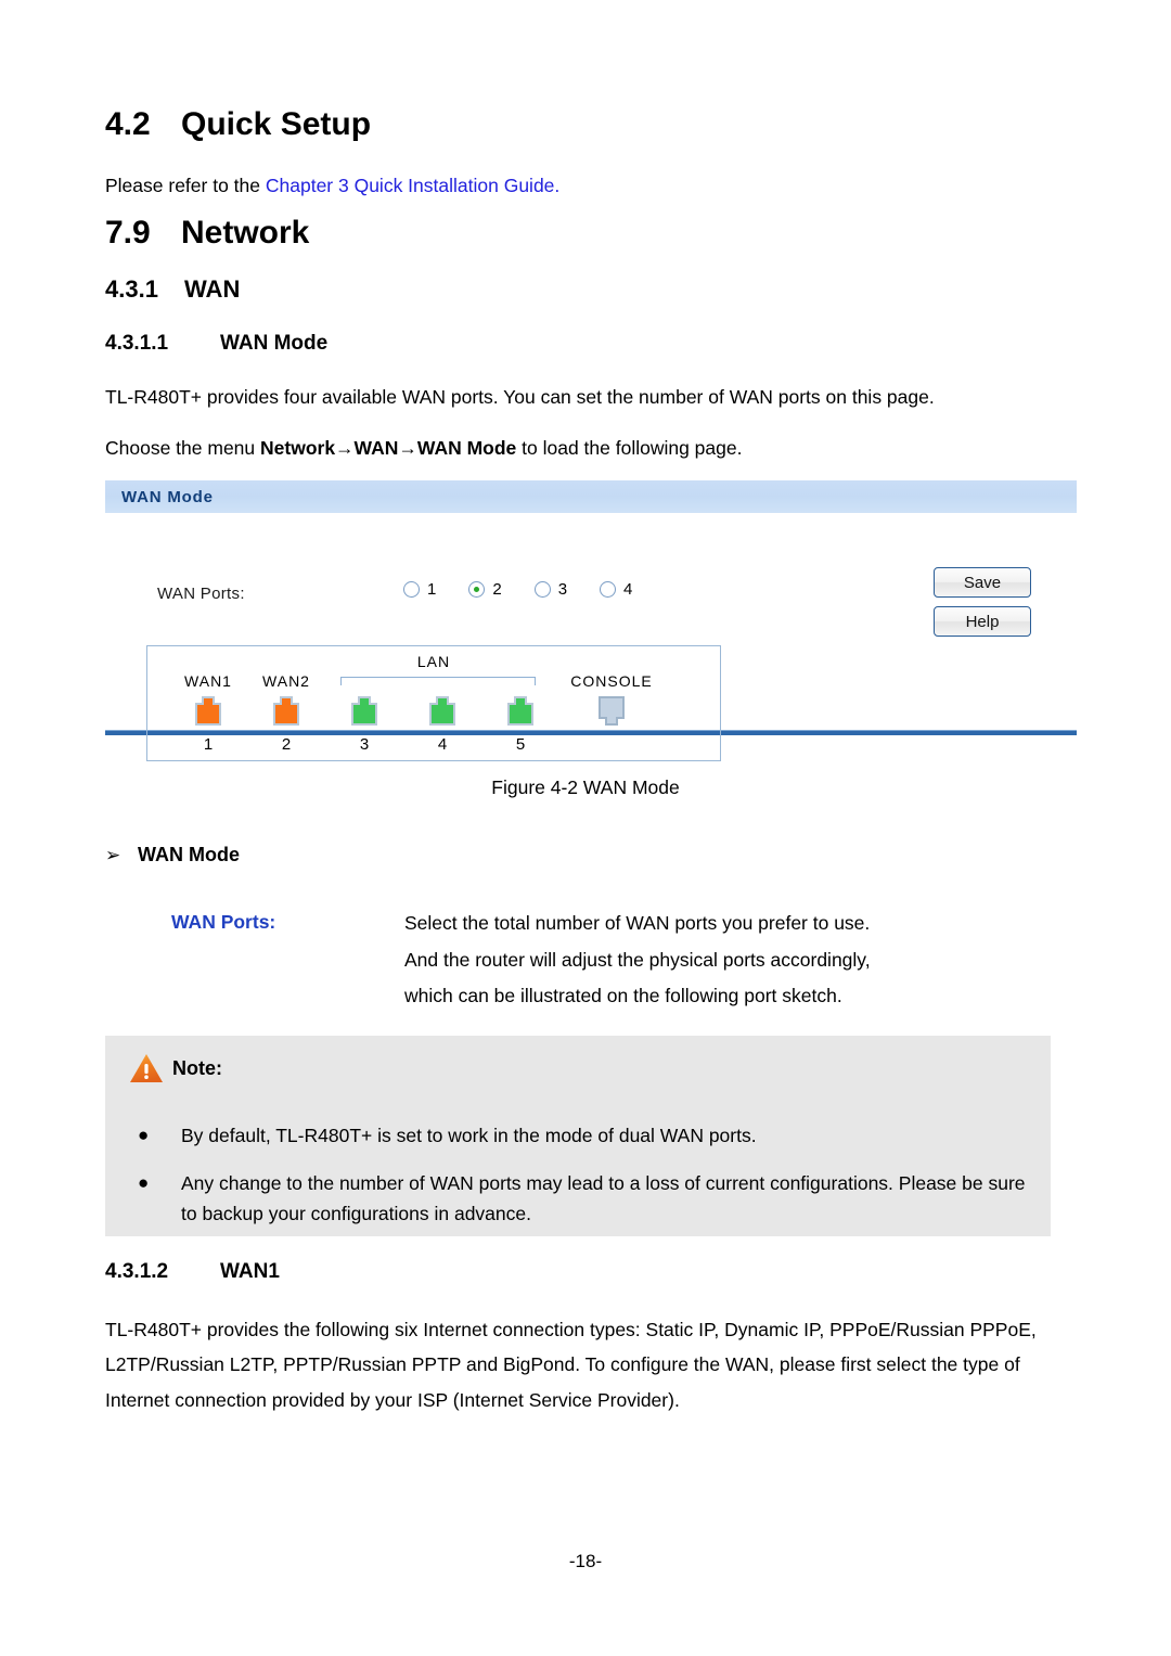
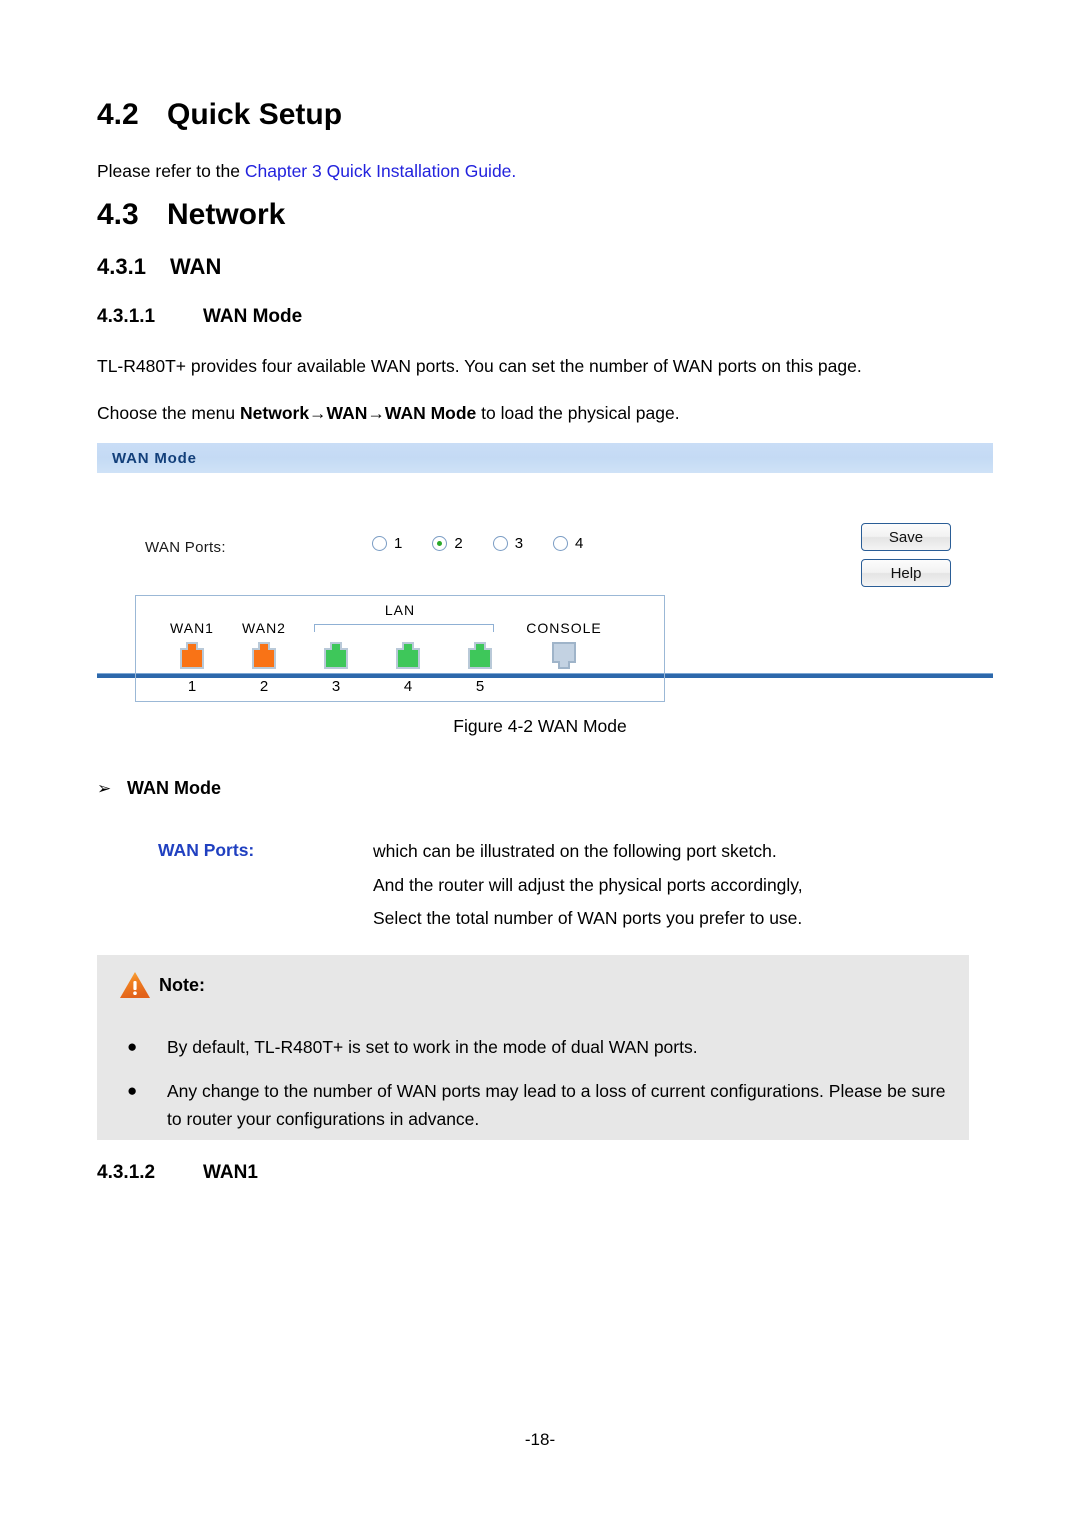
  4.2 Quick Setup
  Please refer to the Chapter 3 Quick Installation Guide.
- 7.9 Network
+ 4.3 Network
  4.3.1 WAN
  4.3.1.1 WAN Mode
  TL-R480T+ provides four available WAN ports. You can set the number of WAN ports on this page.
- Choose the menu Network→WAN→WAN Mode to load the following page.
+ Choose the menu Network→WAN→WAN Mode to load the physical page.
  WAN Mode
  WAN Ports:
  1
  2
  3
  4
  Save
  Help
  LAN
  WAN1
  1
  WAN2
  2
  3
  4
  5
  CONSOLE
  Figure 4-2 WAN Mode
  ➢ WAN Mode
  WAN Ports:
- Select the total number of WAN ports you prefer to use.
+ which can be illustrated on the following port sketch.
  And the router will adjust the physical ports accordingly,
- which can be illustrated on the following port sketch.
+ Select the total number of WAN ports you prefer to use.
  Note:
  ●
  By default, TL-R480T+ is set to work in the mode of dual WAN ports.
  ●
- Any change to the number of WAN ports may lead to a loss of current configurations. Please be sure to backup your configurations in advance.
+ Any change to the number of WAN ports may lead to a loss of current configurations. Please be sure to router your configurations in advance.
  4.3.1.2 WAN1
- TL-R480T+ provides the following six Internet connection types: Static IP, Dynamic IP, PPPoE/Russian PPPoE, L2TP/Russian L2TP, PPTP/Russian PPTP and BigPond. To configure the WAN, please first select the type of Internet connection provided by your ISP (Internet Service Provider).
  -18-
